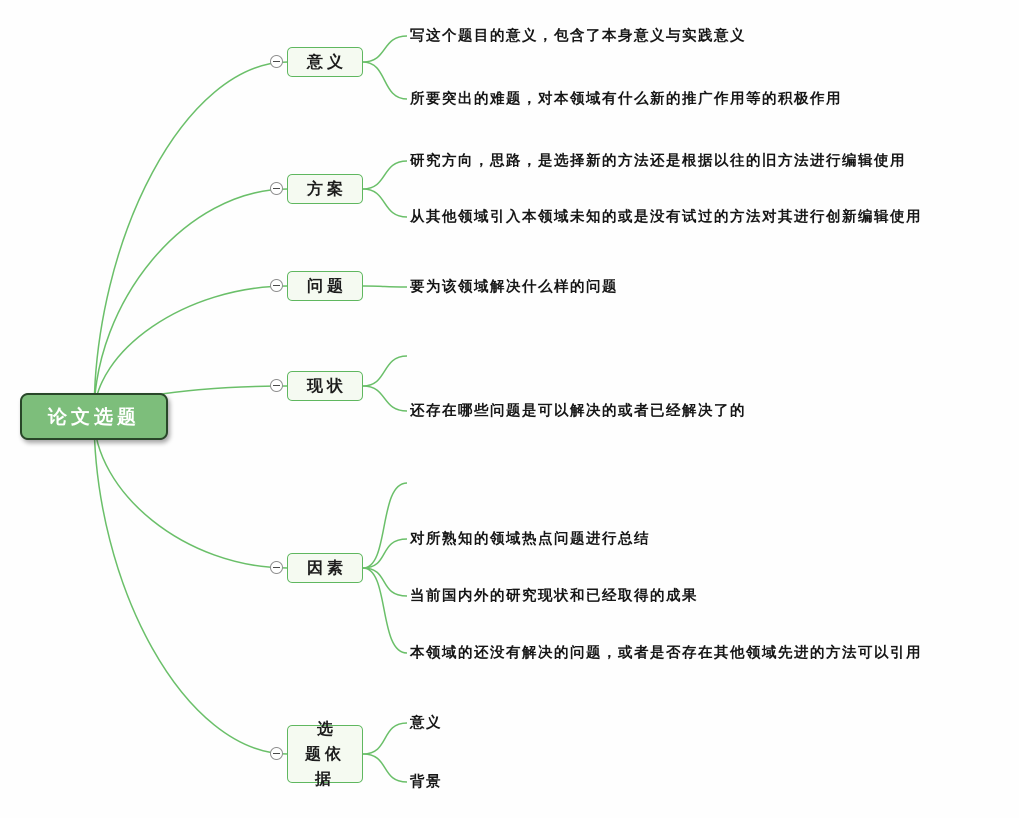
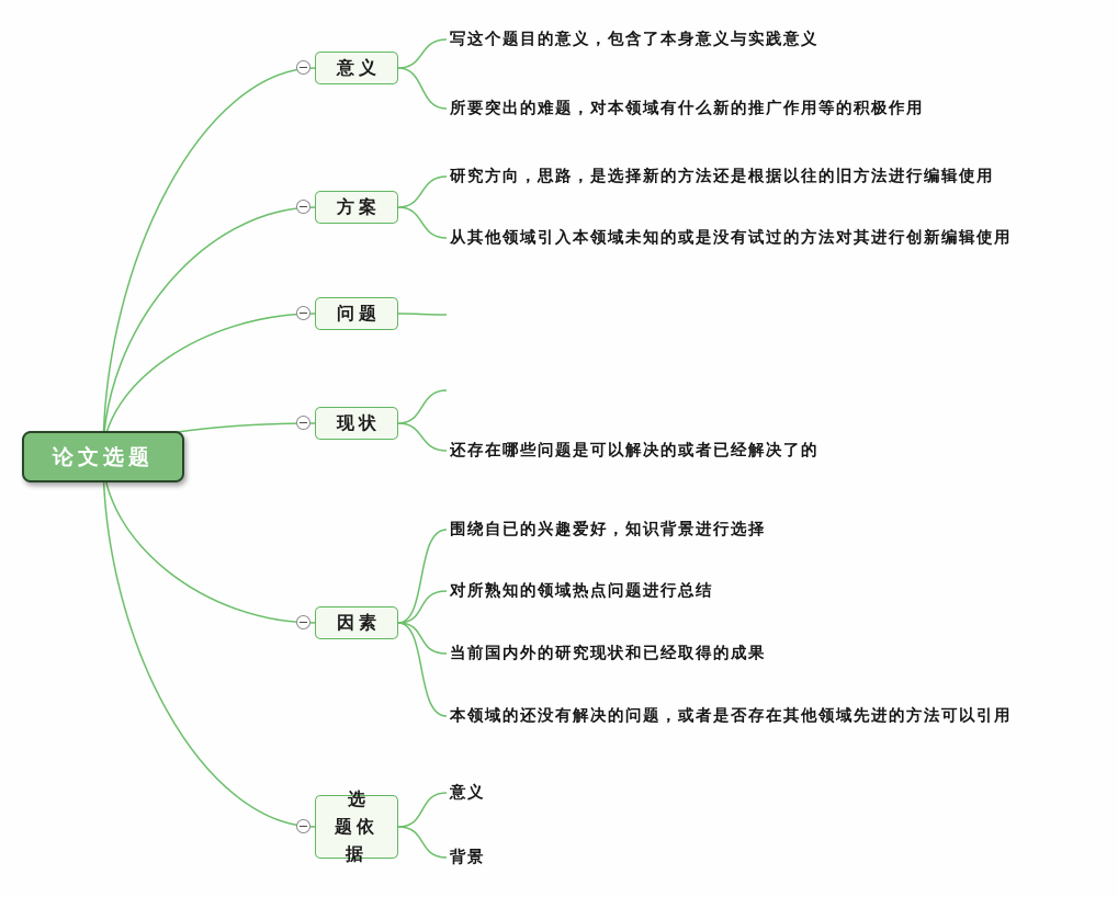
  论文选题
  意义
  方案
  问题
  现状
  因素
  选题依据
  写这个题目的意义，包含了本身意义与实践意义
  所要突出的难题，对本领域有什么新的推广作用等的积极作用
  研究方向，思路，是选择新的方法还是根据以往的旧方法进行编辑使用
  从其他领域引入本领域未知的或是没有试过的方法对其进行创新编辑使用
- 要为该领域解决什么样的问题
  还存在哪些问题是可以解决的或者已经解决了的
+ 围绕自已的兴趣爱好，知识背景进行选择
  对所熟知的领域热点问题进行总结
  当前国内外的研究现状和已经取得的成果
  本领域的还没有解决的问题，或者是否存在其他领域先进的方法可以引用
  意义
  背景
